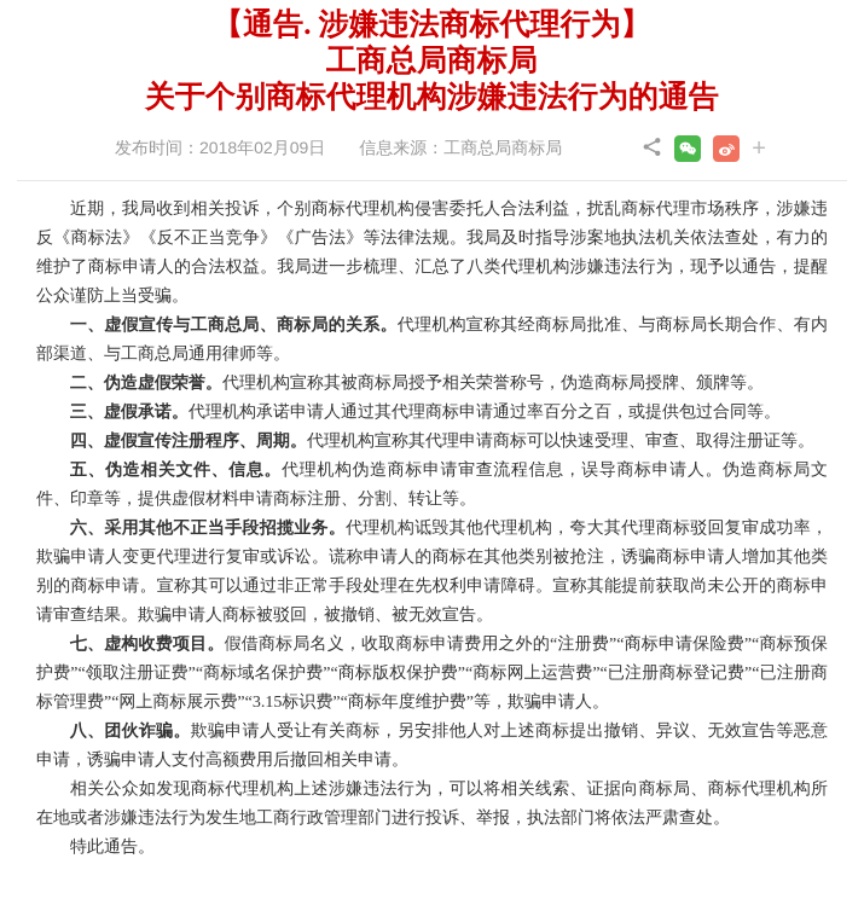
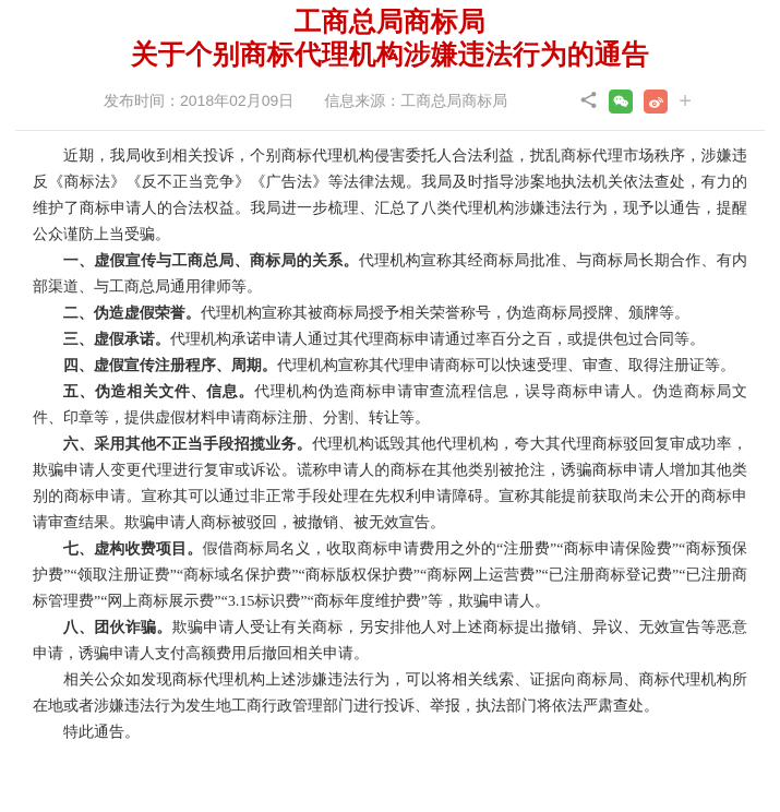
- 【通告. 涉嫌违法商标代理行为】
  工商总局商标局
  关于个别商标代理机构涉嫌违法行为的通告
  发布时间：2018年02月09日
  信息来源：工商总局商标局
  +
  近期，我局收到相关投诉，个别商标代理机构侵害委托人合法利益，扰乱商标代理市场秩序，涉嫌违反《商标法》《反不正当竞争》《广告法》等法律法规。我局及时指导涉案地执法机关依法查处，有力的维护了商标申请人的合法权益。我局进一步梳理、汇总了八类代理机构涉嫌违法行为，现予以通告，提醒公众谨防上当受骗。
  一、虚假宣传与工商总局、商标局的关系。代理机构宣称其经商标局批准、与商标局长期合作、有内部渠道、与工商总局通用律师等。
  二、伪造虚假荣誉。代理机构宣称其被商标局授予相关荣誉称号，伪造商标局授牌、颁牌等。
  三、虚假承诺。代理机构承诺申请人通过其代理商标申请通过率百分之百，或提供包过合同等。
  四、虚假宣传注册程序、周期。代理机构宣称其代理申请商标可以快速受理、审查、取得注册证等。
  五、伪造相关文件、信息。代理机构伪造商标申请审查流程信息，误导商标申请人。伪造商标局文件、印章等，提供虚假材料申请商标注册、分割、转让等。
  六、采用其他不正当手段招揽业务。代理机构诋毁其他代理机构，夸大其代理商标驳回复审成功率，欺骗申请人变更代理进行复审或诉讼。谎称申请人的商标在其他类别被抢注，诱骗商标申请人增加其他类别的商标申请。宣称其可以通过非正常手段处理在先权利申请障碍。宣称其能提前获取尚未公开的商标申请审查结果。欺骗申请人商标被驳回，被撤销、被无效宣告。
  七、虚构收费项目。假借商标局名义，收取商标申请费用之外的“注册费”“商标申请保险费”“商标预保护费”“领取注册证费”“商标域名保护费”“商标版权保护费”“商标网上运营费”“已注册商标登记费”“已注册商标管理费”“网上商标展示费”“3.15标识费”“商标年度维护费”等，欺骗申请人。
  八、团伙诈骗。欺骗申请人受让有关商标，另安排他人对上述商标提出撤销、异议、无效宣告等恶意申请，诱骗申请人支付高额费用后撤回相关申请。
  相关公众如发现商标代理机构上述涉嫌违法行为，可以将相关线索、证据向商标局、商标代理机构所在地或者涉嫌违法行为发生地工商行政管理部门进行投诉、举报，执法部门将依法严肃查处。
  特此通告。
